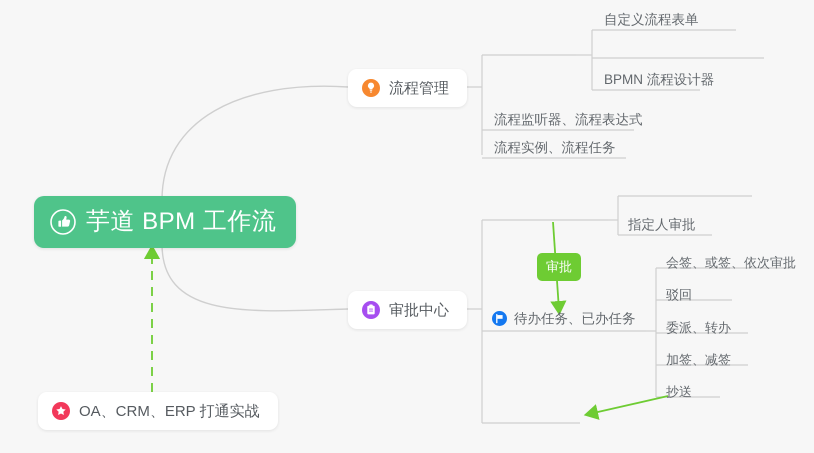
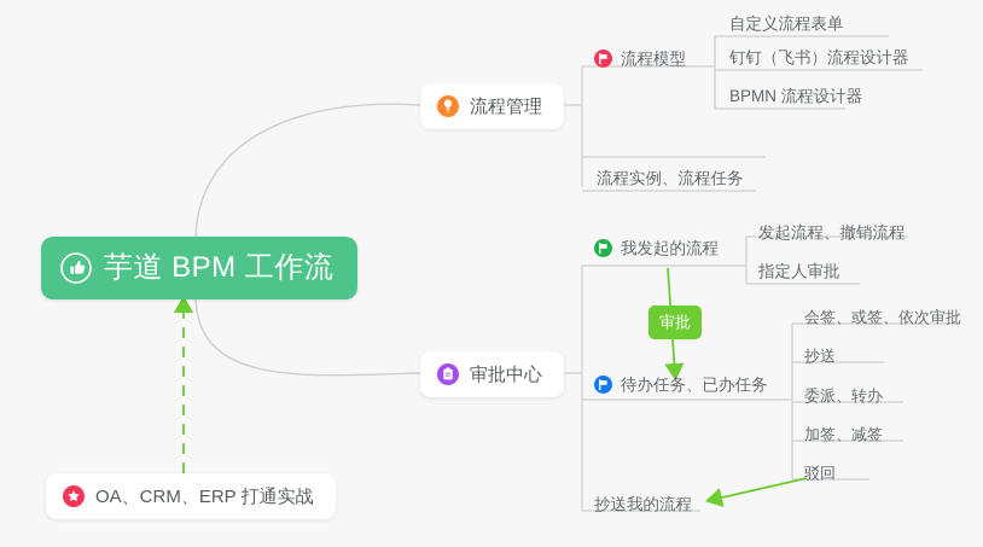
  芋道 BPM 工作流
  流程管理
+ 流程模型
  自定义流程表单
+ 钉钉（飞书）流程设计器
  BPMN 流程设计器
- 流程监听器、流程表达式
  流程实例、流程任务
  审批中心
+ 我发起的流程
+ 发起流程、撤销流程
  指定人审批
  审批
  待办任务、已办任务
  会签、或签、依次审批
- 驳回
+ 抄送
  委派、转办
  加签、减签
- 抄送
+ 驳回
+ 抄送我的流程
  OA、CRM、ERP 打通实战
